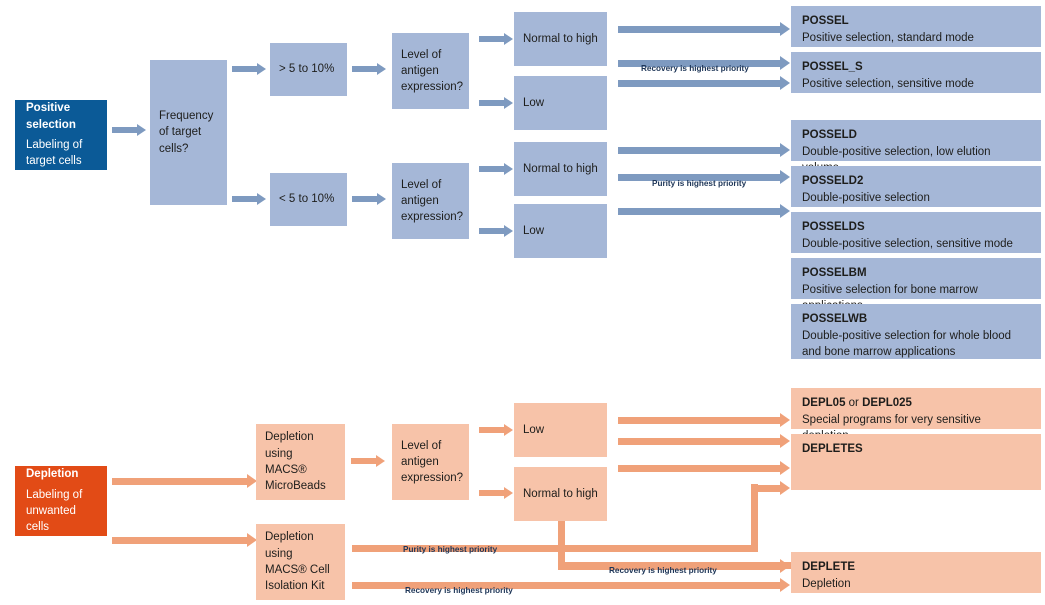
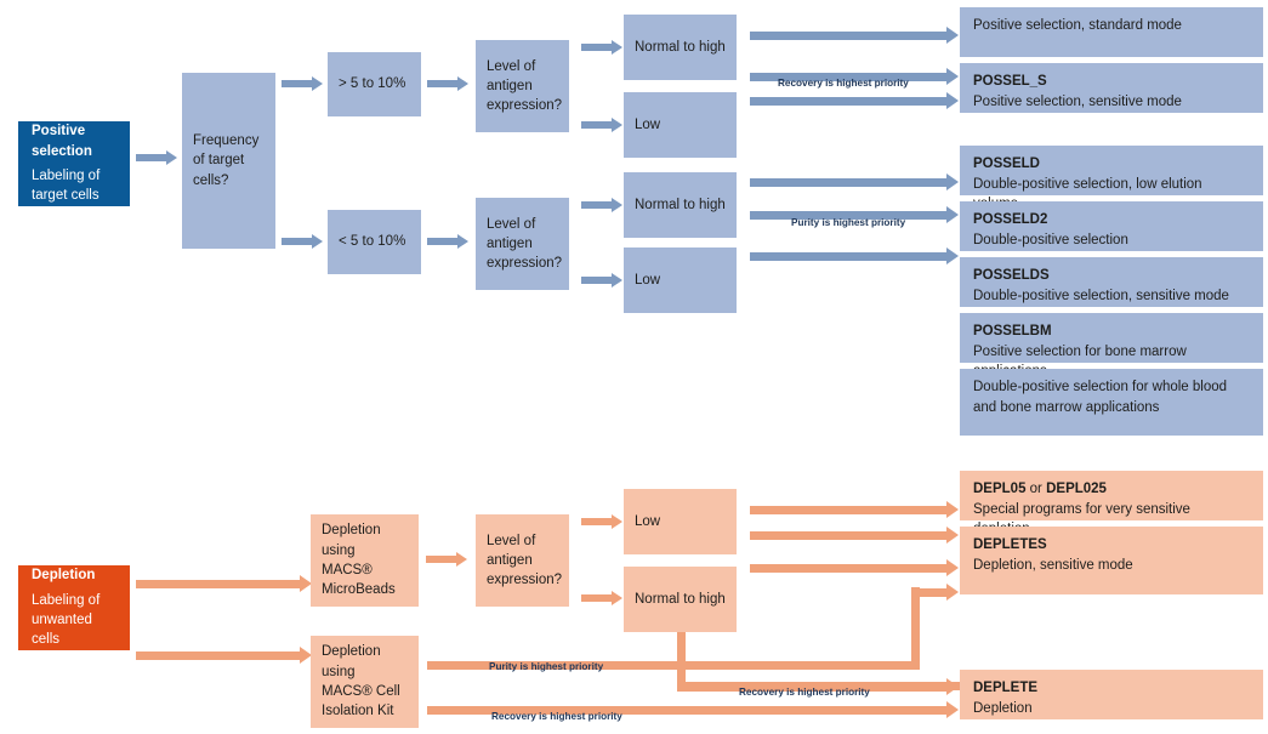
  Positive
  selection
  Labeling of
  target cells
  Frequency
  of target
  cells?
  > 5 to 10%
  < 5 to 10%
  Level of
  antigen
  expression?
  Level of
  antigen
  expression?
  Normal to high
  Low
  Normal to high
  Low
  Recovery is highest priority
  Purity is highest priority
- POSSEL
  Positive selection, standard mode
  POSSEL_S
  Positive selection, sensitive mode
  POSSELD
  Double-positive selection, low elution
  POSSELD2
  Double-positive selection
  POSSELDS
  Double-positive selection, sensitive mode
  POSSELBM
  Positive selection for bone marrow
- POSSELWB
  Double-positive selection for whole blood
  and bone marrow applications
  Depletion
  Labeling of
  unwanted cells
  Depletion
  using MACS®
  MicroBeads
  Depletion using
  MACS® Cell
  Isolation Kit
  Level of
  antigen
  expression?
  Low
  Normal to high
  Purity is highest priority
  Recovery is highest priority
  Recovery is highest priority
  DEPL05 or DEPL025
  Special programs for very sensitive
  DEPLETES
+ Depletion, sensitive mode
  DEPLETE
  Depletion
